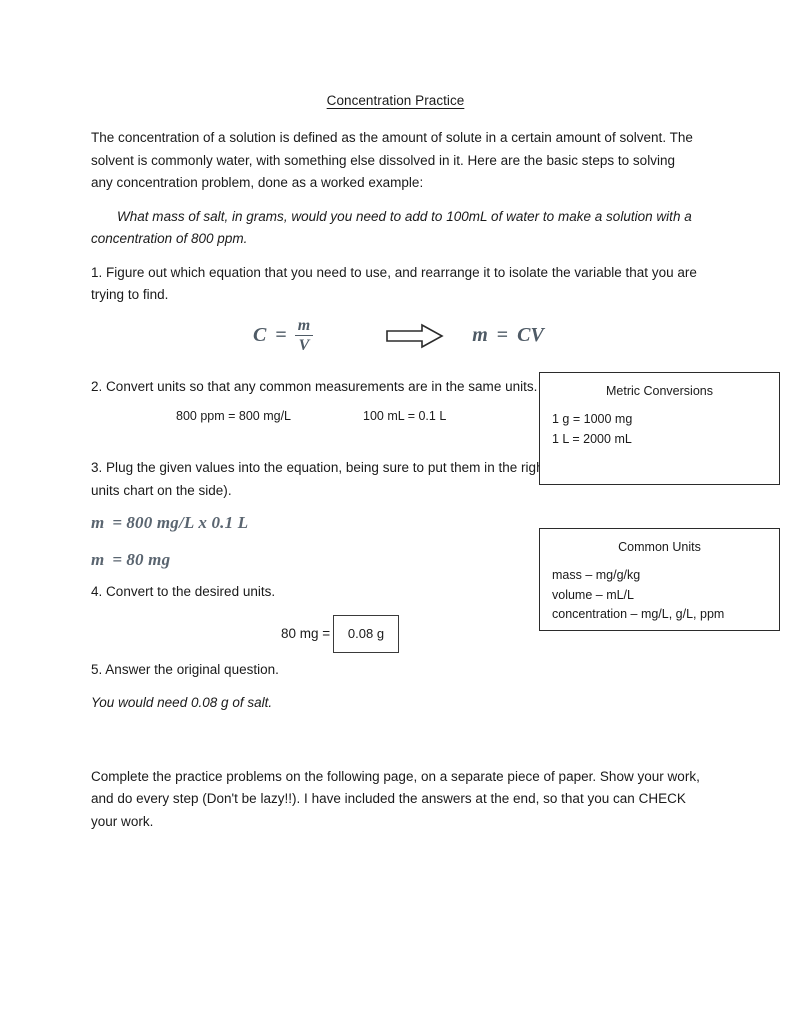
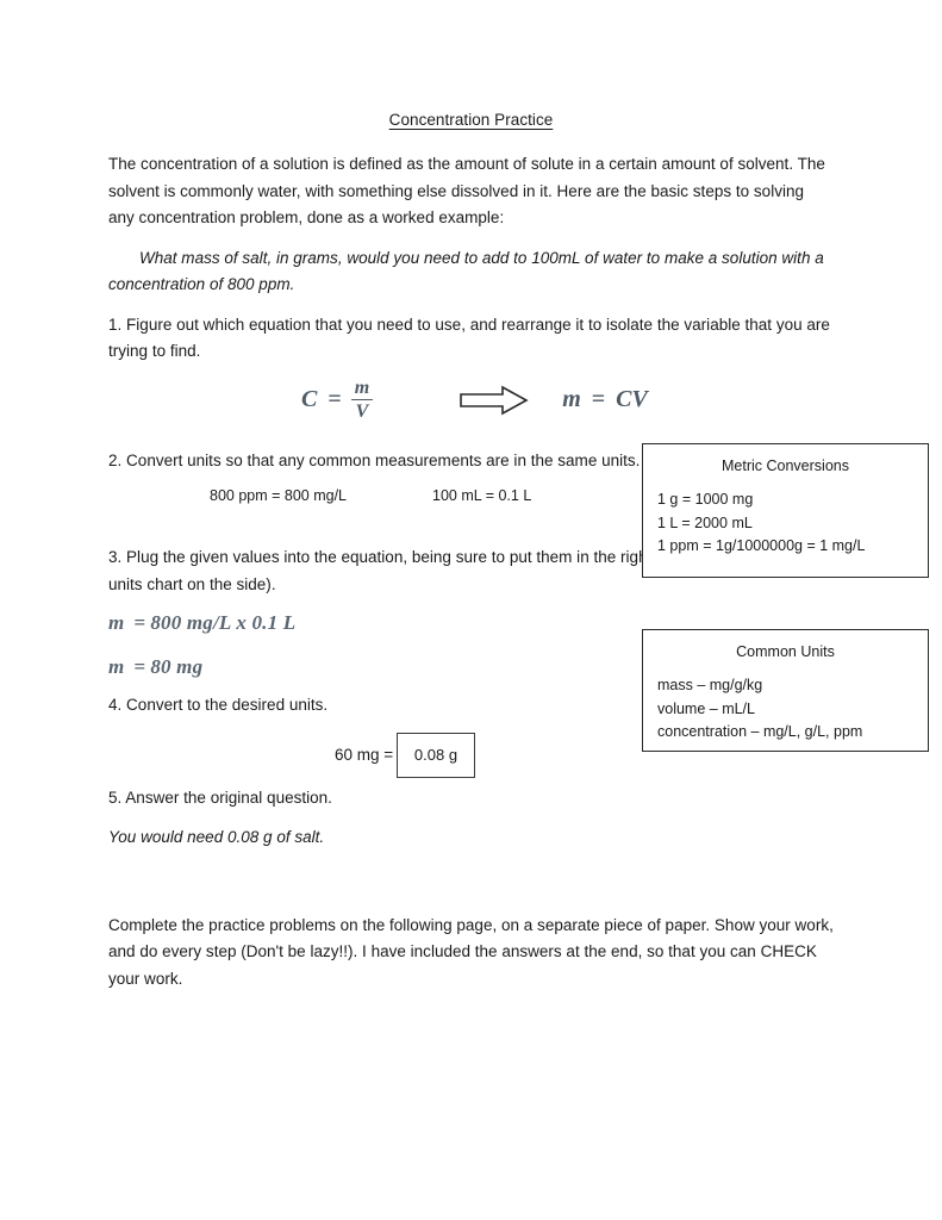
  Concentration Practice
  The concentration of a solution is defined as the amount of solute in a certain amount of solvent. The solvent is commonly water, with something else dissolved in it. Here are the basic steps to solving any concentration problem, done as a worked example:
  What mass of salt, in grams, would you need to add to 100mL of water to make a solution with a concentration of 800 ppm.
  1. Figure out which equation that you need to use, and rearrange it to isolate the variable that you are trying to find.
  C
  =
  m
  V
  m
  =
  CV
  2. Convert units so that any common measurements are in the same units.
  800 ppm = 800 mg/L
  100 mL = 0.1 L
  3. Plug the given values into the equation, being sure to put them in the rig units chart on the side).
  m = 800 mg/L x 0.1 L
  m = 80 mg
  4. Convert to the desired units.
- 80 mg =
+ 60 mg =
  0.08 g
  5. Answer the original question.
  You would need 0.08 g of salt.
  Complete the practice problems on the following page, on a separate piece of paper. Show your work, and do every step (Don't be lazy!!). I have included the answers at the end, so that you can CHECK your work.
  Metric Conversions
  1 g = 1000 mg
  1 L = 2000 mL
+ 1 ppm = 1g/1000000g = 1 mg/L
  Common Units
  mass – mg/g/kg
  volume – mL/L
  concentration – mg/L, g/L, ppm
